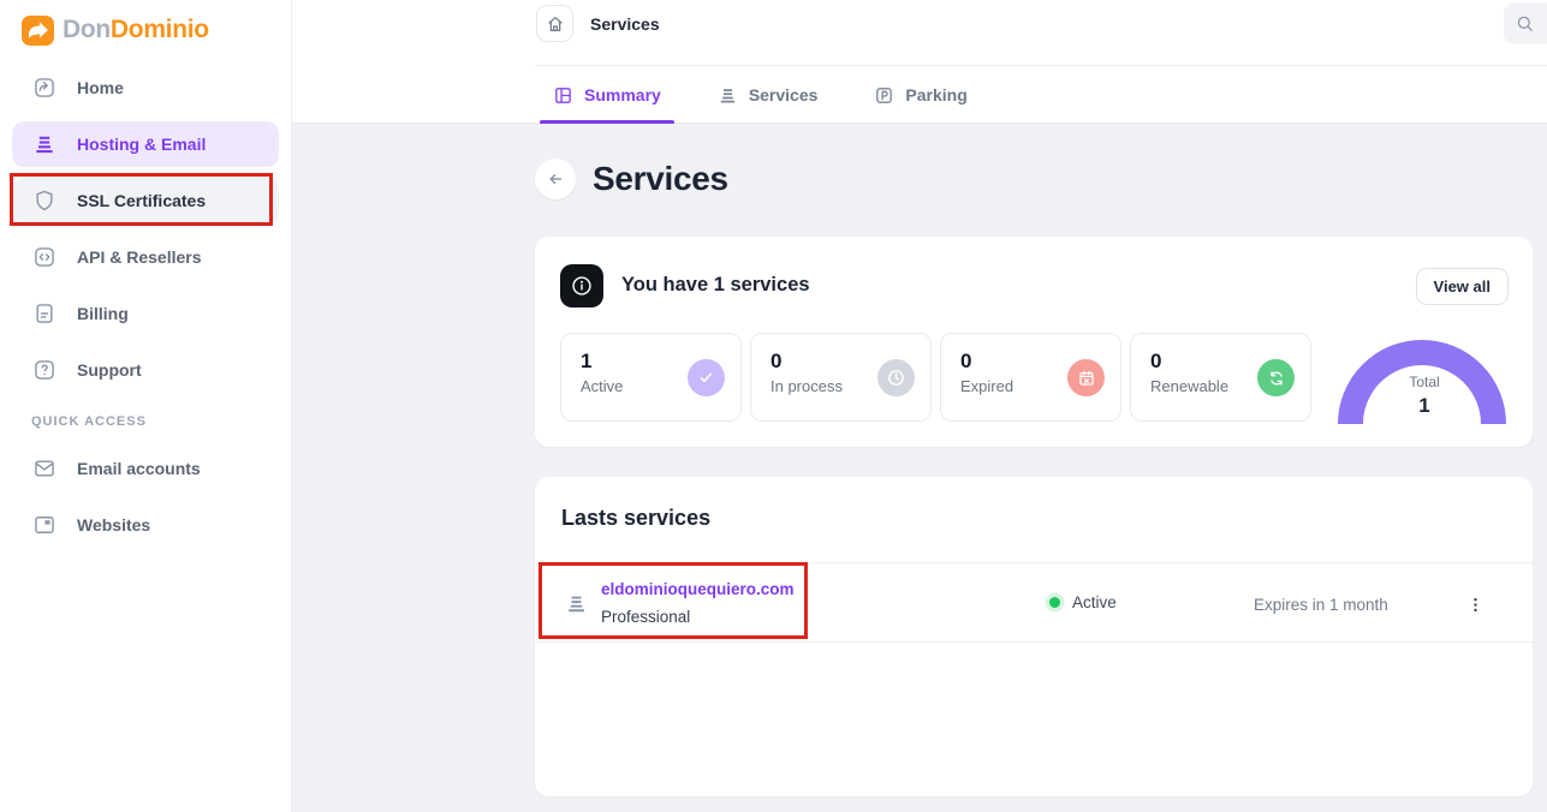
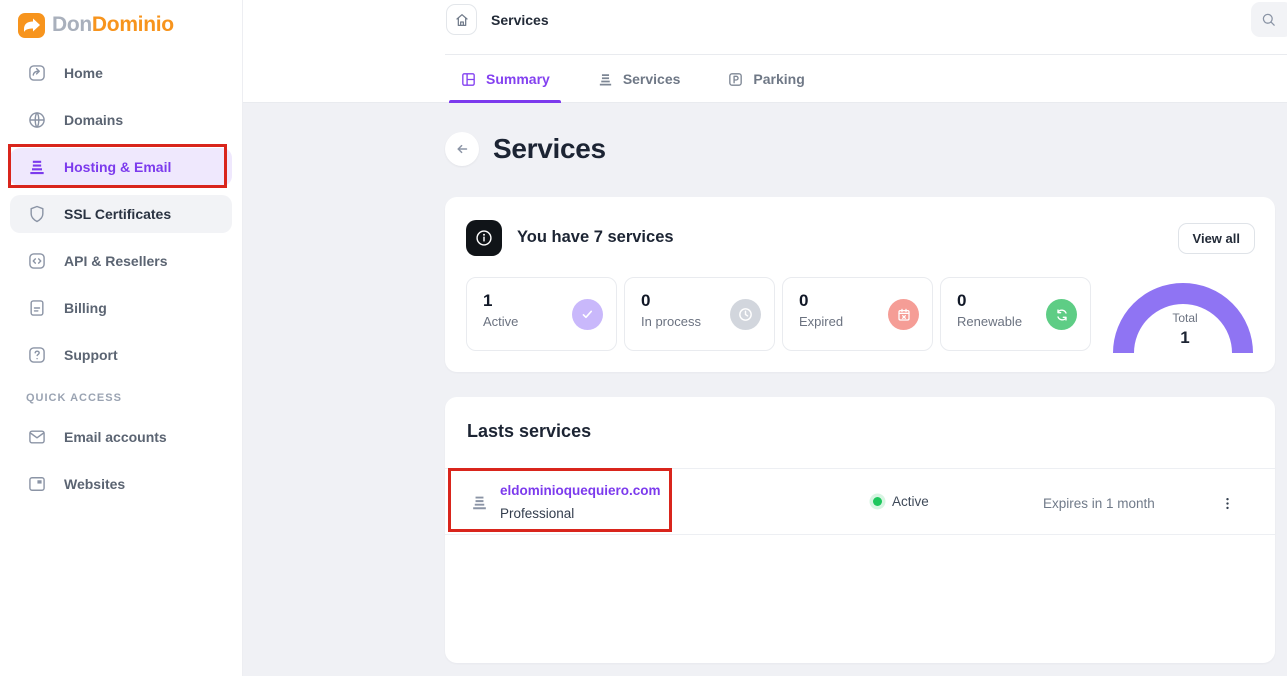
  DonDominio
  Home
+ Domains
  Hosting & Email
  SSL Certificates
  API & Resellers
  Billing
  Support
  QUICK ACCESS
  Email accounts
  Websites
  Services
  Summary
  Services
  Parking
  Services
- You have 1 services
+ You have 7 services
  View all
  1
  Active
  0
  In process
  0
  Expired
  0
  Renewable
  Total
  1
  Lasts services
  eldominioquequiero.com
  Professional
  Active
  Expires in 1 month
